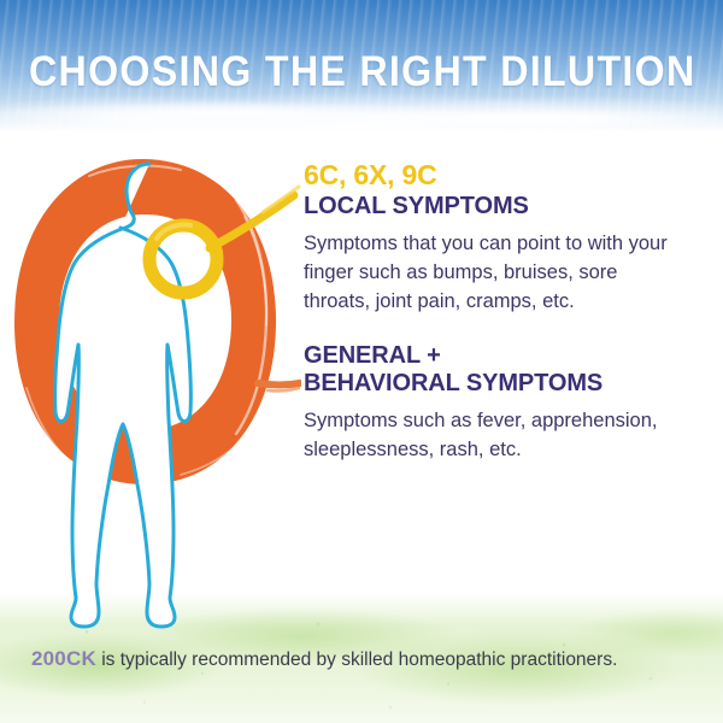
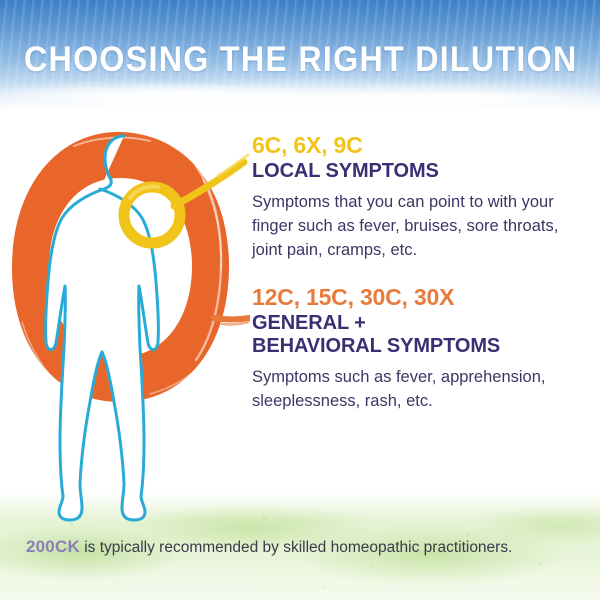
  CHOOSING THE RIGHT DILUTION
  6C, 6X, 9C
  LOCAL SYMPTOMS
- Symptoms that you can point to with your finger such as bumps, bruises, sore throats, joint pain, cramps, etc.
+ Symptoms that you can point to with your finger such as fever, bruises, sore throats, joint pain, cramps, etc.
+ 12C, 15C, 30C, 30X
  GENERAL +
  BEHAVIORAL SYMPTOMS
  Symptoms such as fever, apprehension, sleeplessness, rash, etc.
  200CK is typically recommended by skilled homeopathic practitioners.
